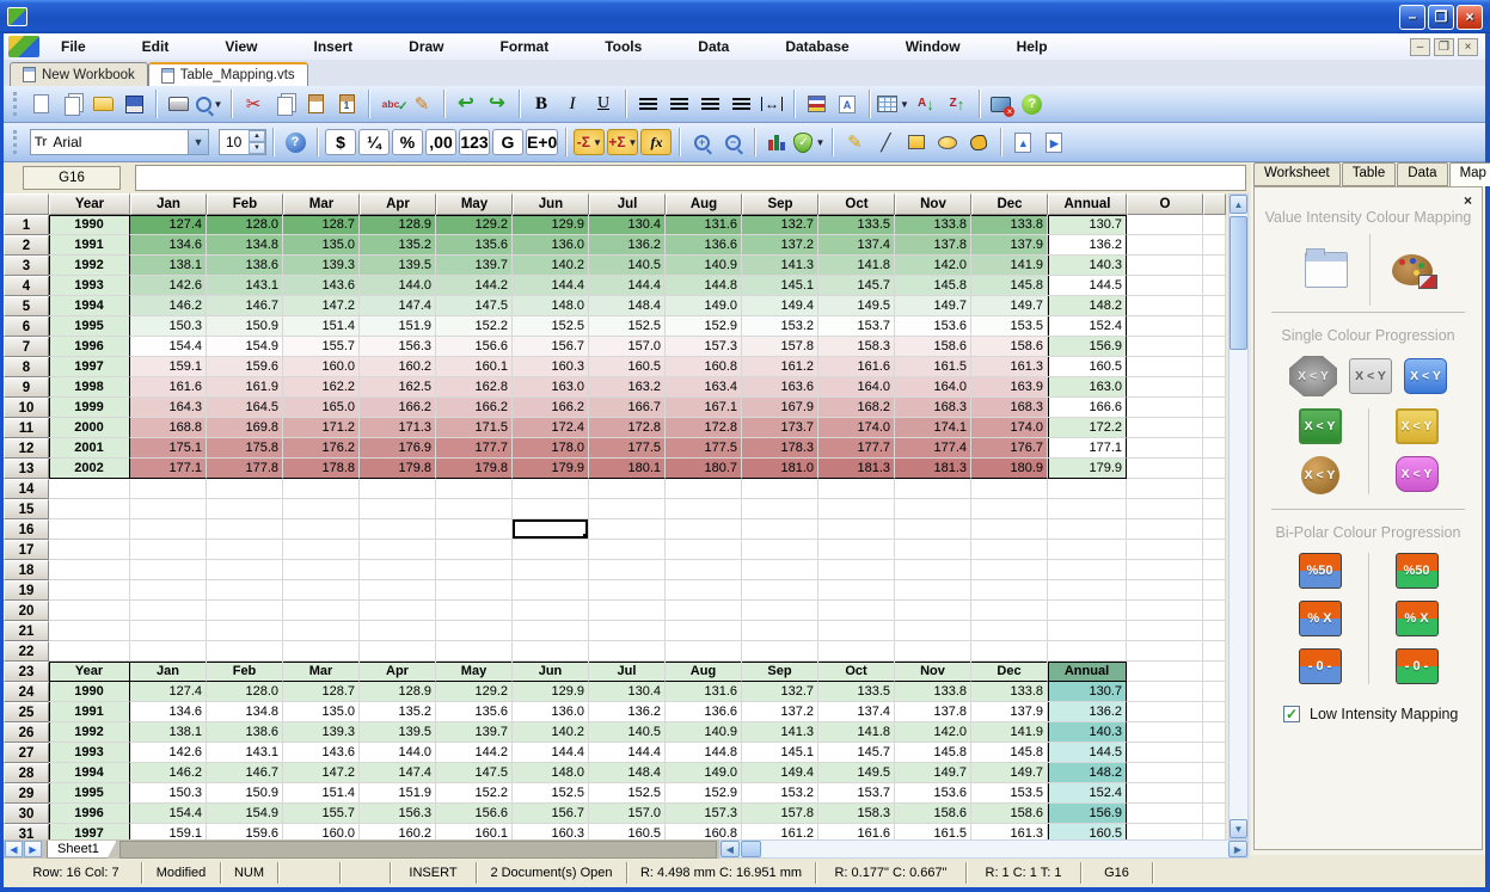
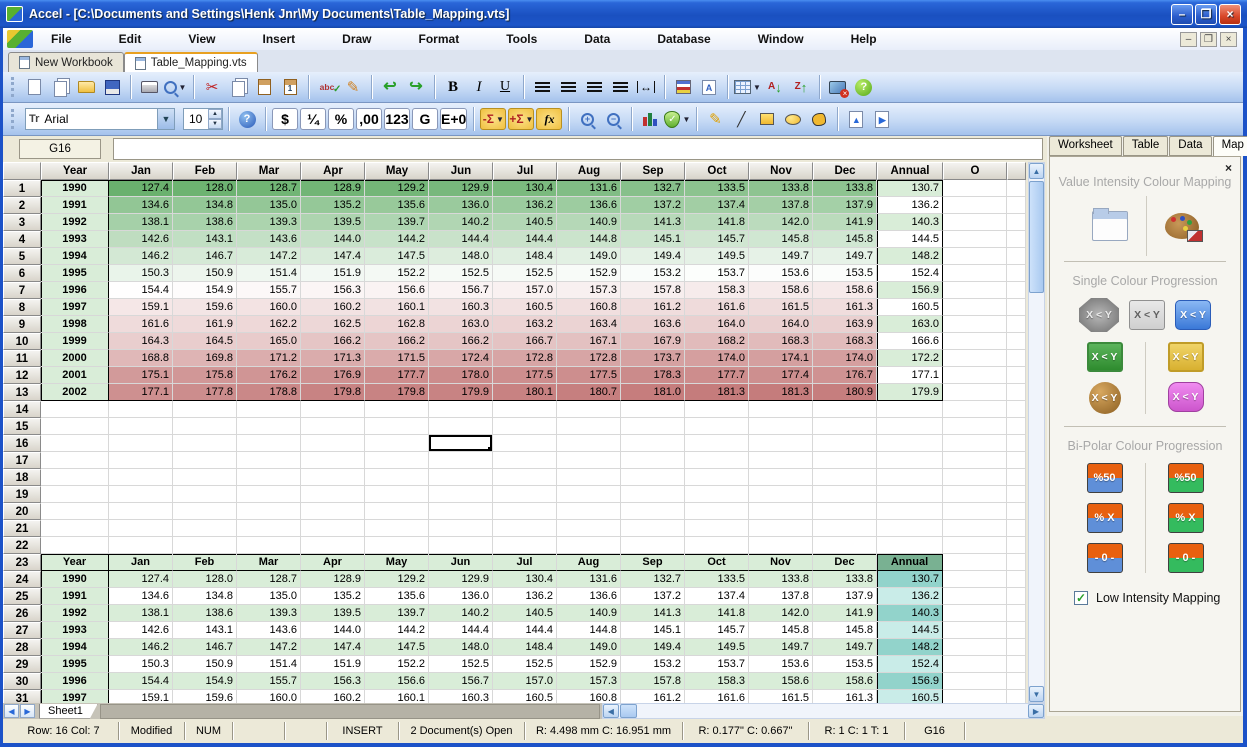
+ Accel - [C:\Documents and Settings\Henk Jnr\My Documents\Table_Mapping.vts]
  –
  ❐
  ×
  File
  Edit
  View
  Insert
  Draw
  Format
  Tools
  Data
  Database
  Window
  Help
  –
  ❐
  ×
  New Workbook
  Table_Mapping.vts
  ▼
  ✂
  1
  abc
  ✎
  ↩
  ↪
  B
  I
  U
  ↔
  A
  ▼
  A
  ↓
  Z
  ↑
  ?
  Tr
  Arial
  ▼
  10
  ?
  $
  ¼
  %
  ,00
  123
  G
  E+0
  -Σ
  ▼
  +Σ
  ▼
  fx
  +
  −
  ✓
  ▼
  ✎
  ╱
  ▲
  ▶
  G16
  Year
  Jan
  Feb
  Mar
  Apr
  May
  Jun
  Jul
  Aug
  Sep
  Oct
  Nov
  Dec
  Annual
  O
  1
  1990
  127.4
  128.0
  128.7
  128.9
  129.2
  129.9
  130.4
  131.6
  132.7
  133.5
  133.8
  133.8
  130.7
  2
  1991
  134.6
  134.8
  135.0
  135.2
  135.6
  136.0
  136.2
  136.6
  137.2
  137.4
  137.8
  137.9
  136.2
  3
  1992
  138.1
  138.6
  139.3
  139.5
  139.7
  140.2
  140.5
  140.9
  141.3
  141.8
  142.0
  141.9
  140.3
  4
  1993
  142.6
  143.1
  143.6
  144.0
  144.2
  144.4
  144.4
  144.8
  145.1
  145.7
  145.8
  145.8
  144.5
  5
  1994
  146.2
  146.7
  147.2
  147.4
  147.5
  148.0
  148.4
  149.0
  149.4
  149.5
  149.7
  149.7
  148.2
  6
  1995
  150.3
  150.9
  151.4
  151.9
  152.2
  152.5
  152.5
  152.9
  153.2
  153.7
  153.6
  153.5
  152.4
  7
  1996
  154.4
  154.9
  155.7
  156.3
  156.6
  156.7
  157.0
  157.3
  157.8
  158.3
  158.6
  158.6
  156.9
  8
  1997
  159.1
  159.6
  160.0
  160.2
  160.1
  160.3
  160.5
  160.8
  161.2
  161.6
  161.5
  161.3
  160.5
  9
  1998
  161.6
  161.9
  162.2
  162.5
  162.8
  163.0
  163.2
  163.4
  163.6
  164.0
  164.0
  163.9
  163.0
  10
  1999
  164.3
  164.5
  165.0
  166.2
  166.2
  166.2
  166.7
  167.1
  167.9
  168.2
  168.3
  168.3
  166.6
  11
  2000
  168.8
  169.8
  171.2
  171.3
  171.5
  172.4
  172.8
  172.8
  173.7
  174.0
  174.1
  174.0
  172.2
  12
  2001
  175.1
  175.8
  176.2
  176.9
  177.7
  178.0
  177.5
  177.5
  178.3
  177.7
  177.4
  176.7
  177.1
  13
  2002
  177.1
  177.8
  178.8
  179.8
  179.8
  179.9
  180.1
  180.7
  181.0
  181.3
  181.3
  180.9
  179.9
  14
  15
  16
  17
  18
  19
  20
  21
  22
  23
  Year
  Jan
  Feb
  Mar
  Apr
  May
  Jun
  Jul
  Aug
  Sep
  Oct
  Nov
  Dec
  Annual
  24
  1990
  127.4
  128.0
  128.7
  128.9
  129.2
  129.9
  130.4
  131.6
  132.7
  133.5
  133.8
  133.8
  130.7
  25
  1991
  134.6
  134.8
  135.0
  135.2
  135.6
  136.0
  136.2
  136.6
  137.2
  137.4
  137.8
  137.9
  136.2
  26
  1992
  138.1
  138.6
  139.3
  139.5
  139.7
  140.2
  140.5
  140.9
  141.3
  141.8
  142.0
  141.9
  140.3
  27
  1993
  142.6
  143.1
  143.6
  144.0
  144.2
  144.4
  144.4
  144.8
  145.1
  145.7
  145.8
  145.8
  144.5
  28
  1994
  146.2
  146.7
  147.2
  147.4
  147.5
  148.0
  148.4
  149.0
  149.4
  149.5
  149.7
  149.7
  148.2
  29
  1995
  150.3
  150.9
  151.4
  151.9
  152.2
  152.5
  152.5
  152.9
  153.2
  153.7
  153.6
  153.5
  152.4
  30
  1996
  154.4
  154.9
  155.7
  156.3
  156.6
  156.7
  157.0
  157.3
  157.8
  158.3
  158.6
  158.6
  156.9
  31
  1997
  159.1
  159.6
  160.0
  160.2
  160.1
  160.3
  160.5
  160.8
  161.2
  161.6
  161.5
  161.3
  160.5
  ▲
  ▼
  ◀
  ▶
  Sheet1
  ◀
  ▶
  Worksheet
  Table
  Data
  Map
  ×
  Value Intensity Colour Mapping
  Single Colour Progression
  X < Y
  X < Y
  X < Y
  X < Y
  X < Y
  X < Y
  X < Y
  Bi-Polar Colour Progression
  %50
  % X
  - 0 -
  %50
  % X
  - 0 -
  ✓
  Low Intensity Mapping
  Row: 16 Col: 7
  Modified
  NUM
  INSERT
  2 Document(s) Open
  R: 4.498 mm C: 16.951 mm
  R: 0.177" C: 0.667"
  R: 1 C: 1 T: 1
  G16
